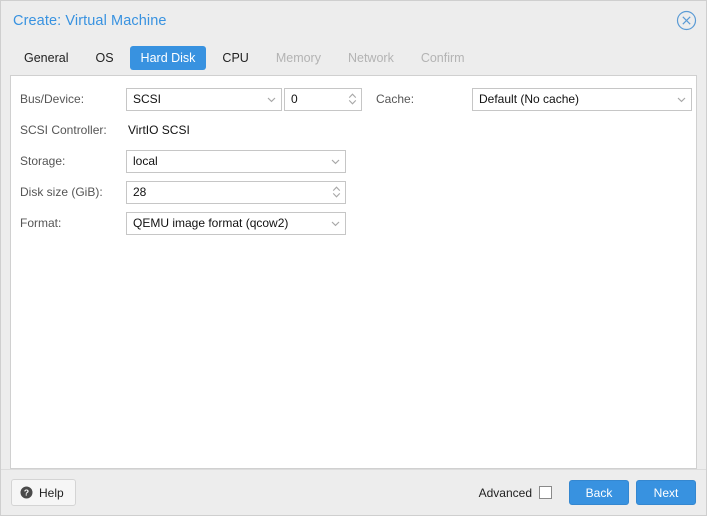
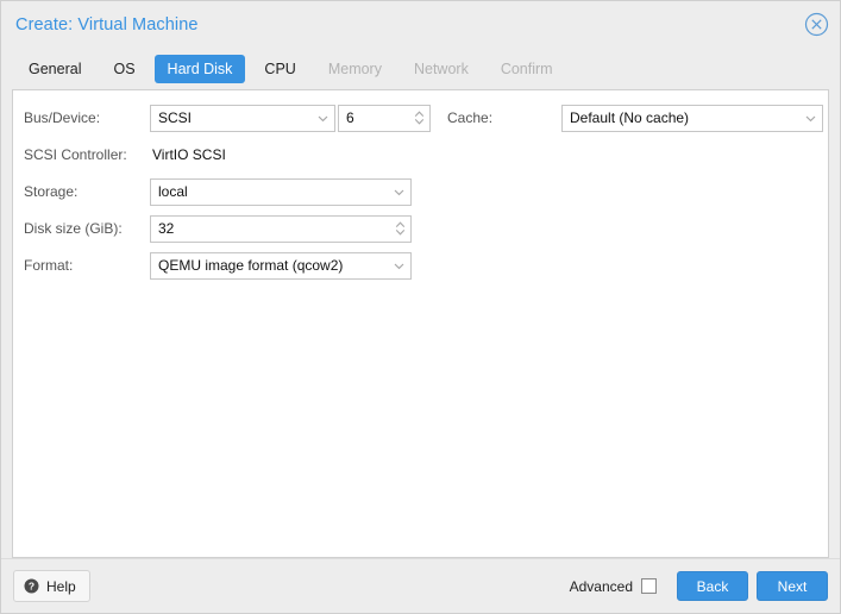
  Create: Virtual Machine
  General
  OS
  Hard Disk
  CPU
  Memory
  Network
  Confirm
  Bus/Device:
  SCSI
- 0
+ 6
  SCSI Controller:
  VirtIO SCSI
  Storage:
  local
  Disk size (GiB):
- 28
+ 32
  Format:
  QEMU image format (qcow2)
  Cache:
  Default (No cache)
  ?
  Help
  Advanced
  Back
  Next
